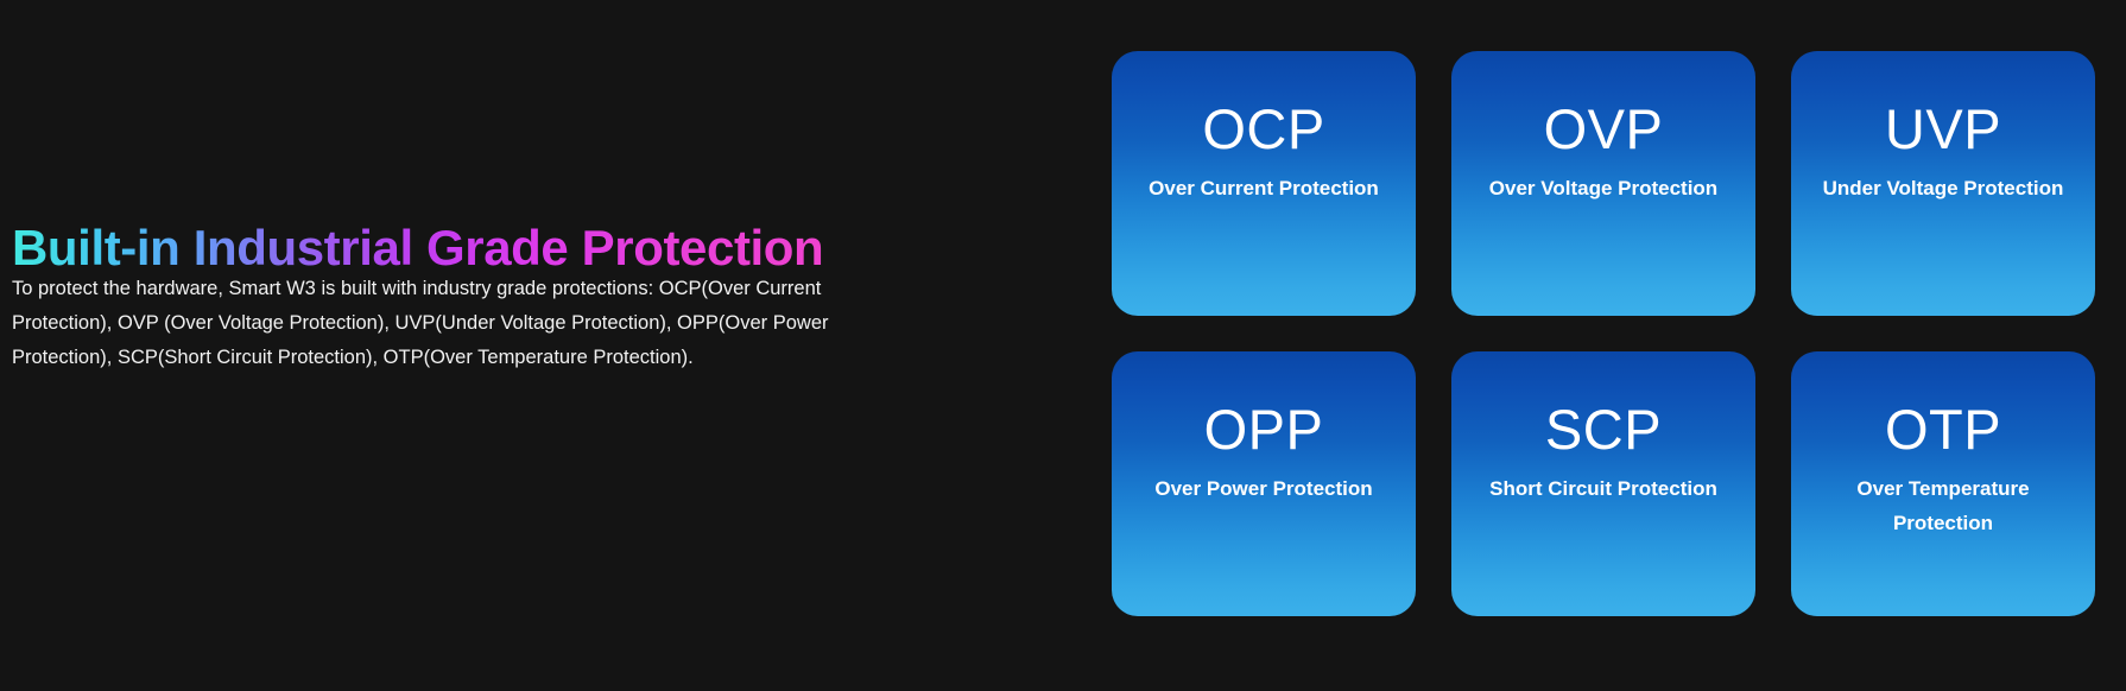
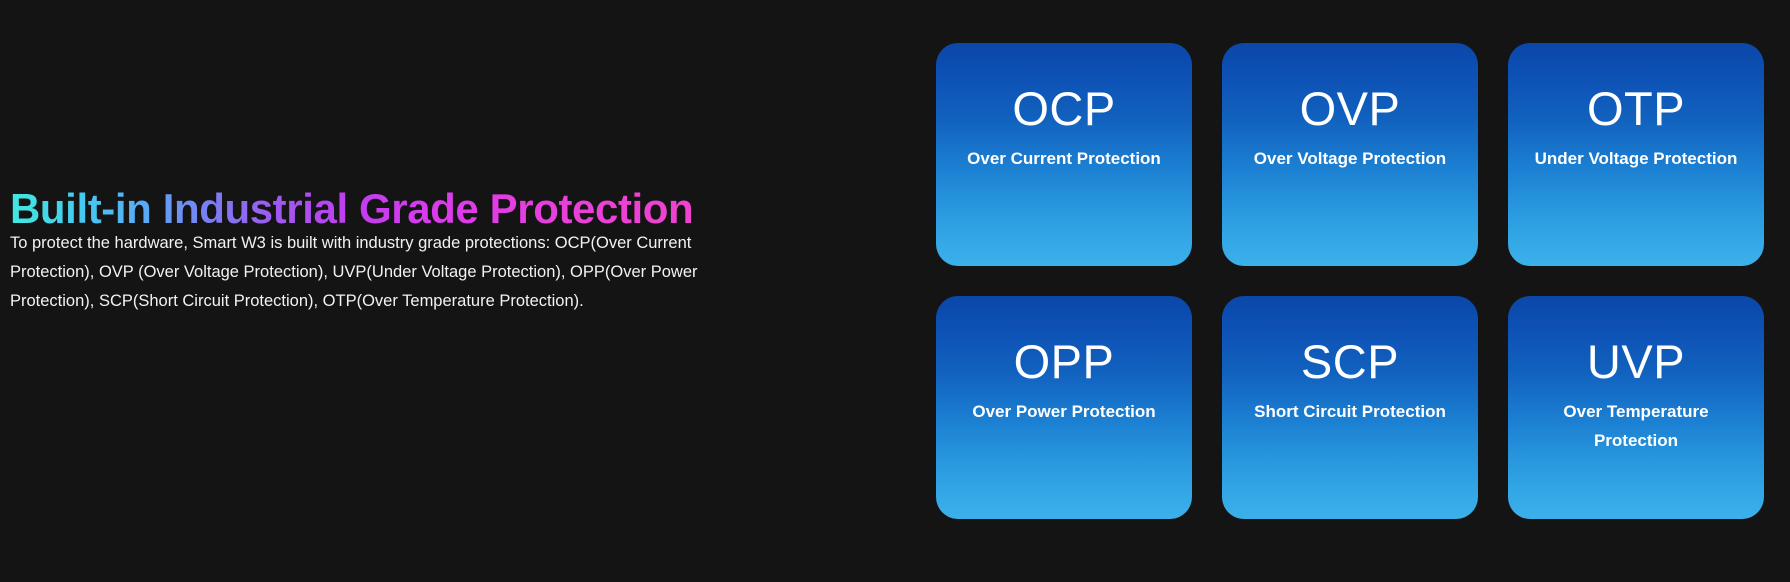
  Built-in Industrial Grade Protection
  To protect the hardware, Smart W3 is built with industry grade protections: OCP(Over Current Protection), OVP (Over Voltage Protection), UVP(Under Voltage Protection), OPP(Over Power Protection), SCP(Short Circuit Protection), OTP(Over Temperature Protection).
  OCP
  Over Current Protection
  OVP
  Over Voltage Protection
- UVP
+ OTP
  Under Voltage Protection
  OPP
  Over Power Protection
  SCP
  Short Circuit Protection
- OTP
+ UVP
  Over Temperature Protection
